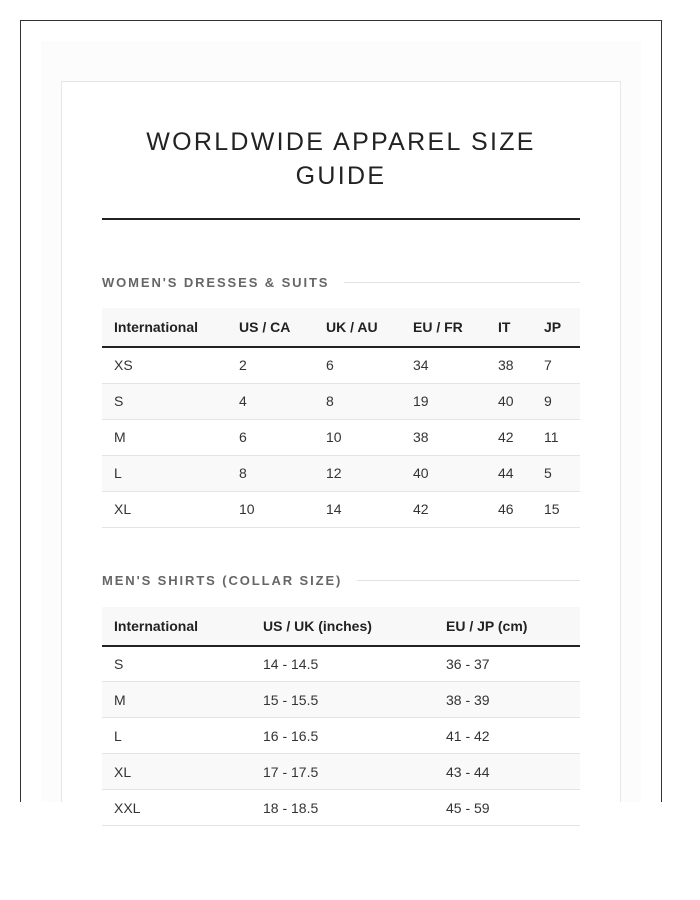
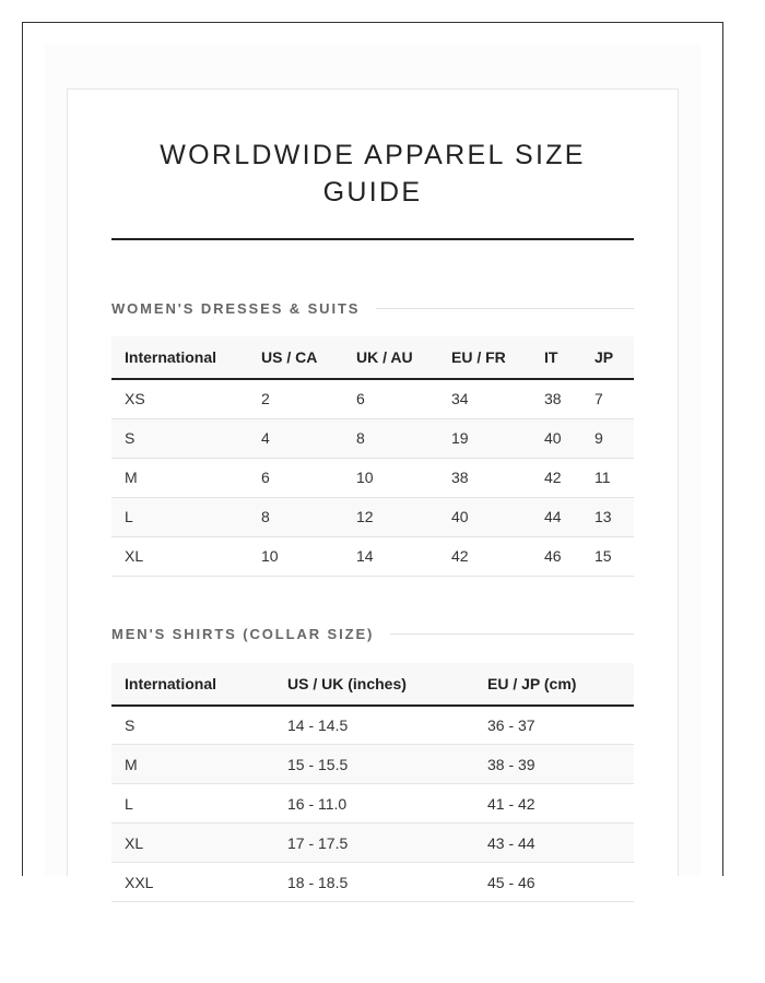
  WORLDWIDE APPAREL SIZE GUIDE
  WOMEN'S DRESSES & SUITS
  International	US / CA	UK / AU	EU / FR	IT	JP
  XS	2	6	34	38	7
  S	4	8	19	40	9
  M	6	10	38	42	11
- L	8	12	40	44	5
+ L	8	12	40	44	13
  XL	10	14	42	46	15
  MEN'S SHIRTS (COLLAR SIZE)
  International	US / UK (inches)	EU / JP (cm)
  S	14 - 14.5	36 - 37
  M	15 - 15.5	38 - 39
- L	16 - 16.5	41 - 42
+ L	16 - 11.0	41 - 42
  XL	17 - 17.5	43 - 44
- XXL	18 - 18.5	45 - 59
+ XXL	18 - 18.5	45 - 46
